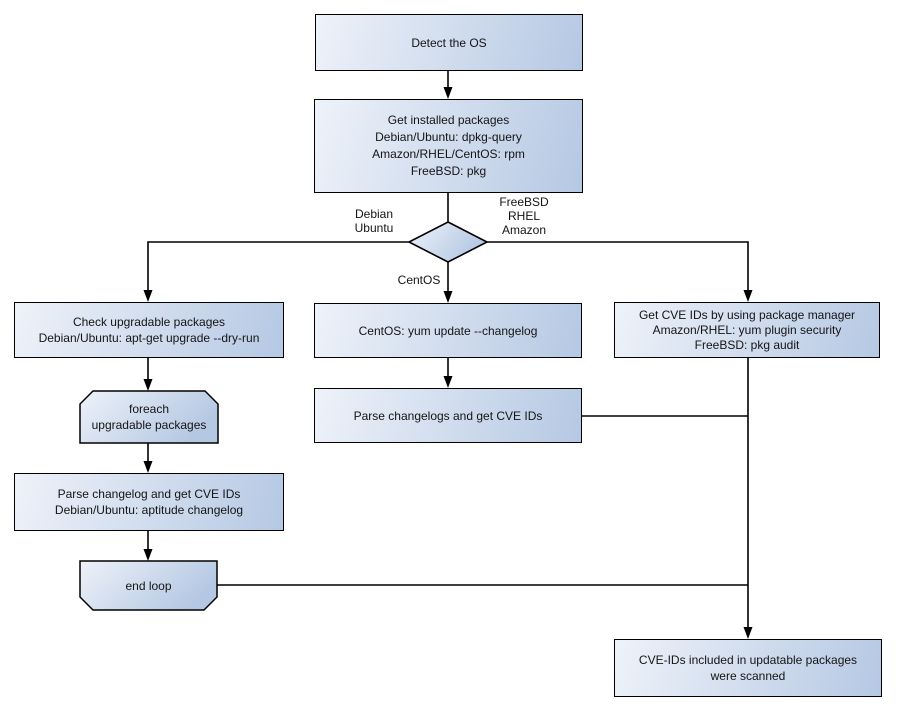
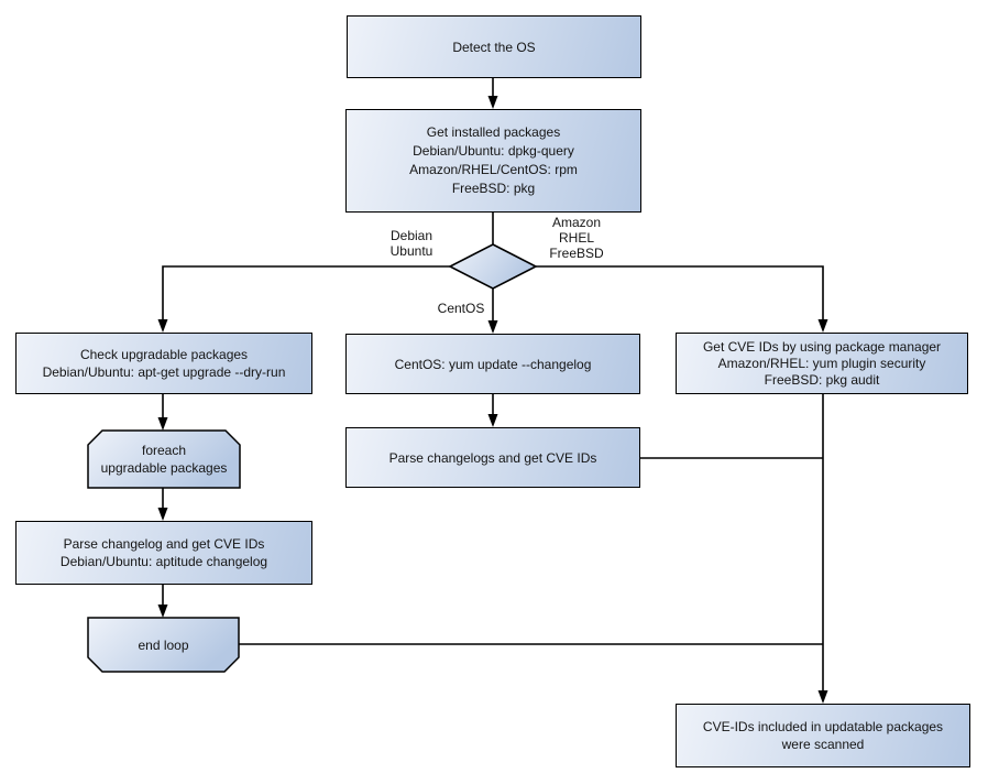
  Detect the OS
  Get installed packages
  Debian/Ubuntu: dpkg-query
  Amazon/RHEL/CentOS: rpm
  FreeBSD: pkg
  Check upgradable packages
  Debian/Ubuntu: apt-get upgrade --dry-run
  Parse changelog and get CVE IDs
  Debian/Ubuntu: aptitude changelog
  CentOS: yum update --changelog
  Parse changelogs and get CVE IDs
  Get CVE IDs by using package manager
  Amazon/RHEL: yum plugin security
  FreeBSD: pkg audit
  CVE-IDs included in updatable packages
  were scanned
  foreach
  upgradable packages
  end loop
  Debian
  Ubuntu
- FreeBSD
+ Amazon
  RHEL
- Amazon
+ FreeBSD
  CentOS
